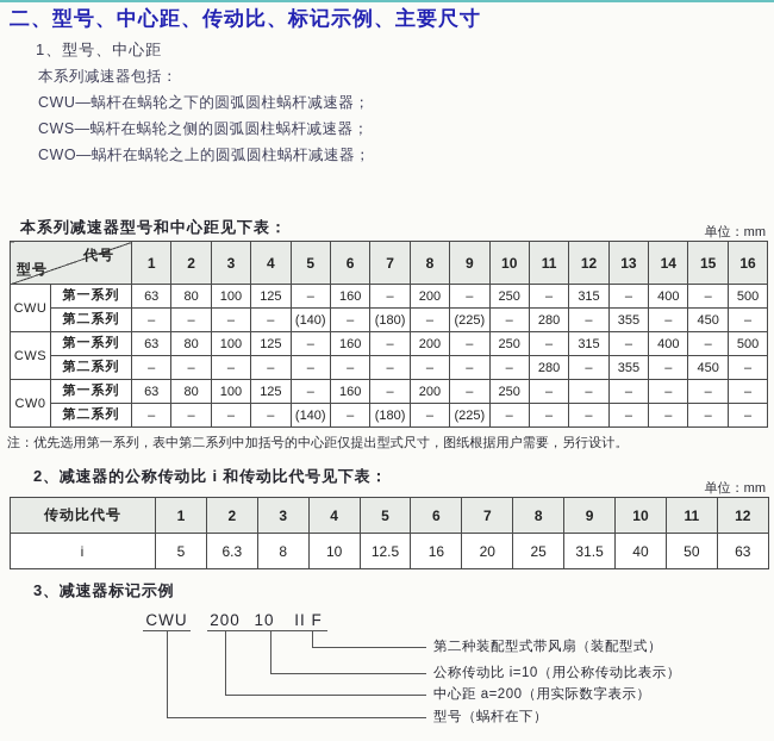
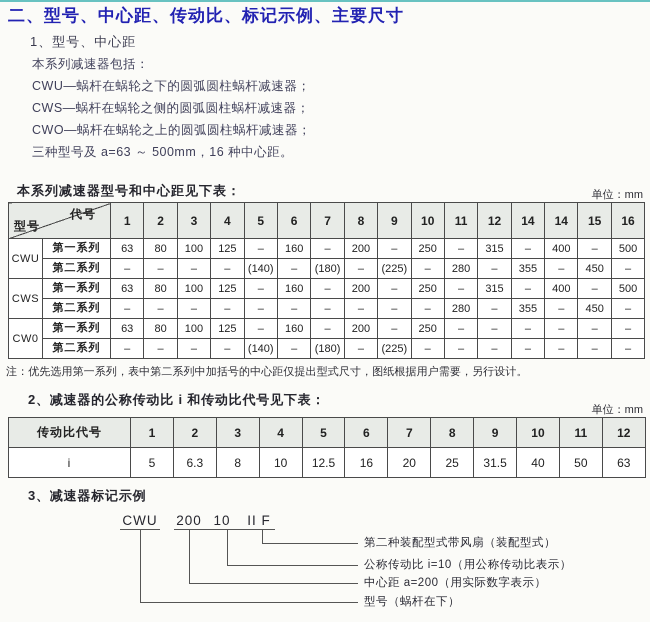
  二、型号、中心距、传动比、标记示例、主要尺寸
  1、型号、中心距
  本系列减速器包括：
  CWU—蜗杆在蜗轮之下的圆弧圆柱蜗杆减速器；
  CWS—蜗杆在蜗轮之侧的圆弧圆柱蜗杆减速器；
  CWO—蜗杆在蜗轮之上的圆弧圆柱蜗杆减速器；
+ 三种型号及 a=63 ～ 500mm，16 种中心距。
  本系列减速器型号和中心距见下表：
  单位：mm
- 代号 型号	1	2	3	4	5	6	7	8	9	10	11	12	13	14	15	16
+ 代号 型号	1	2	3	4	5	6	7	8	9	10	11	12	14	14	15	16
  CWU	第一系列	63	80	100	125	–	160	–	200	–	250	–	315	–	400	–	500
  第二系列	–	–	–	–	(140)	–	(180)	–	(225)	–	280	–	355	–	450	–
  CWS	第一系列	63	80	100	125	–	160	–	200	–	250	–	315	–	400	–	500
  第二系列	–	–	–	–	–	–	–	–	–	–	280	–	355	–	450	–
  CW0	第一系列	63	80	100	125	–	160	–	200	–	250	–	–	–	–	–	–
  第二系列	–	–	–	–	(140)	–	(180)	–	(225)	–	–	–	–	–	–	–
  注：优先选用第一系列，表中第二系列中加括号的中心距仅提出型式尺寸，图纸根据用户需要，另行设计。
  2、减速器的公称传动比 i 和传动比代号见下表：
  单位：mm
  传动比代号	1	2	3	4	5	6	7	8	9	10	11	12
  i	5	6.3	8	10	12.5	16	20	25	31.5	40	50	63
  3、减速器标记示例
  CWU
  200
  10
  II F
  第二种装配型式带风扇（装配型式）
  公称传动比 i=10（用公称传动比表示）
  中心距 a=200（用实际数字表示）
  型号（蜗杆在下）
